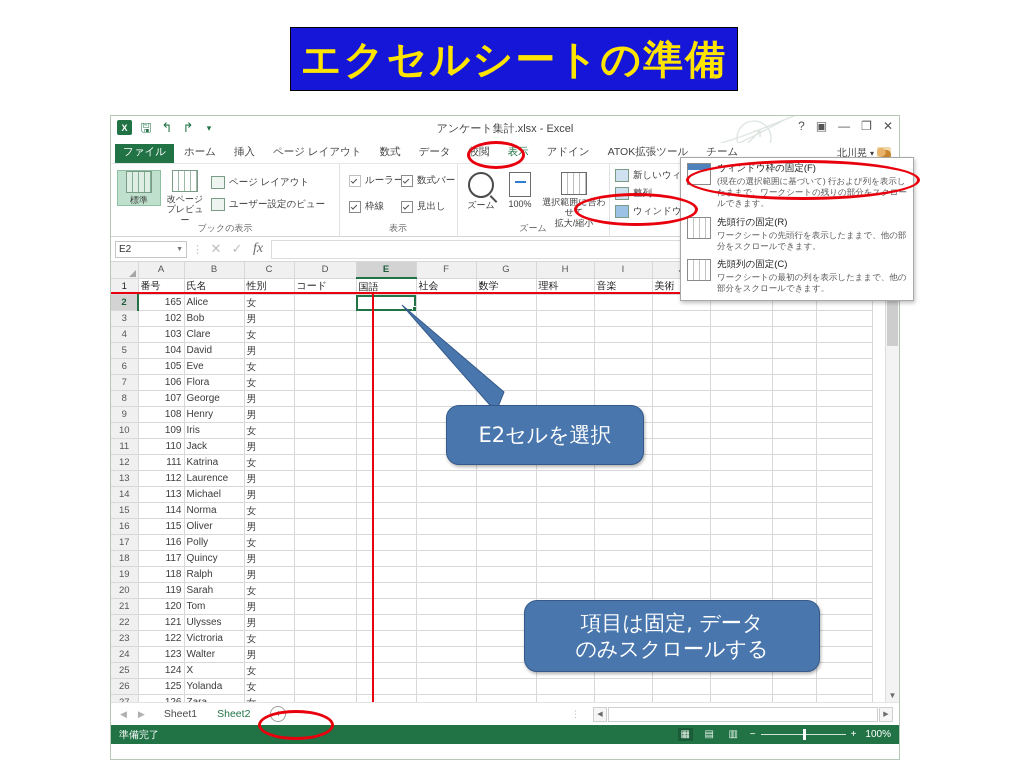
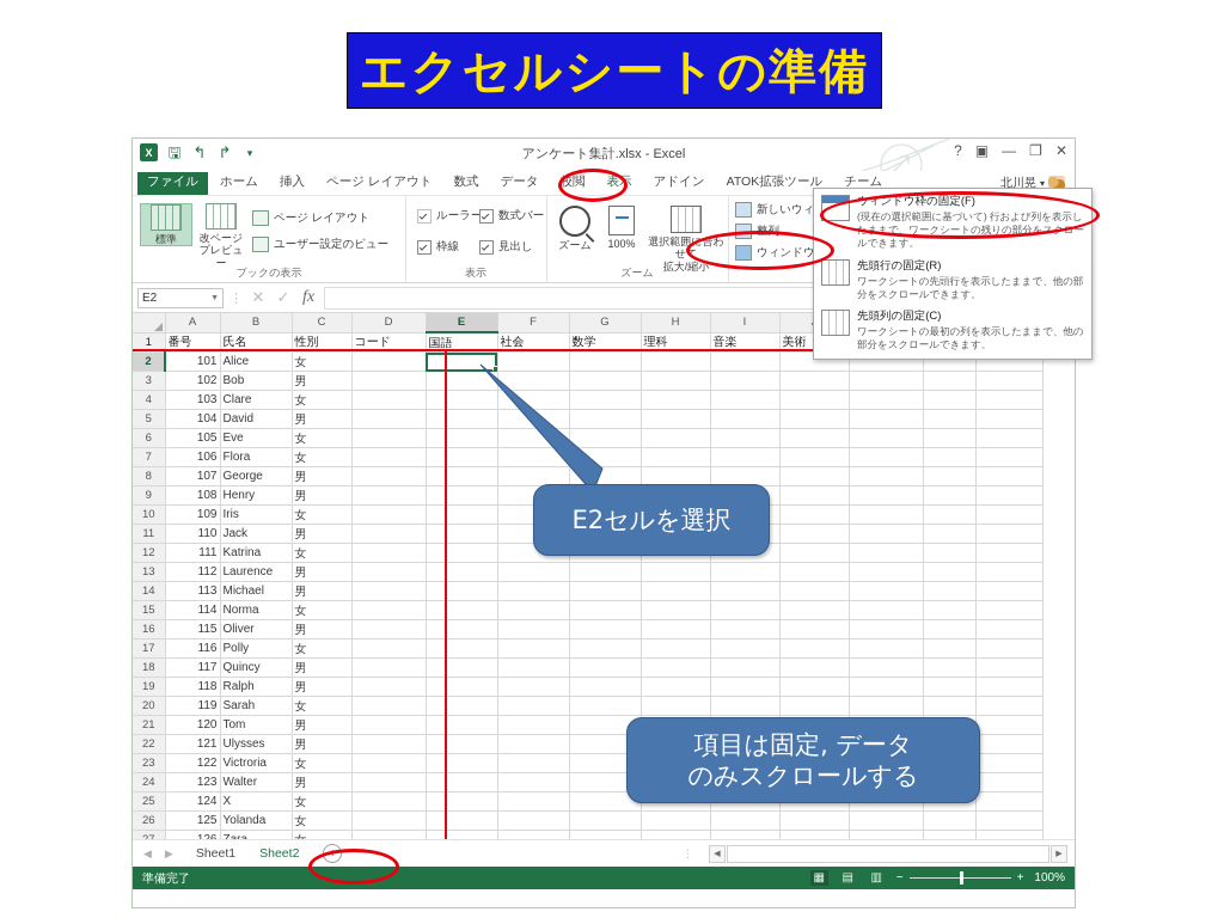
  エクセルシートの準備
  X
  🖫
  ↰
  ↱
  ▾
  アンケート集計.xlsx - Excel
  ?
  ▣
  —
  ❐
  ✕
  ファイル
  ホーム
  挿入
  ページ レイアウト
  数式
  データ
  校閲
  表示
  アドイン
  ATOK拡張ツール
  チーム
  北川晃
  ▾
  標準
  改ページ
  プレビュー
  ページ レイアウト
  ユーザー設定のビュー
  ブックの表示
  ルーラー
  数式バー
  枠線
  見出し
  表示
  ズーム
  100%
  選択範囲に合わせて
  拡大/縮小
  ズーム
  整列
  E2
  ⋮
  ✕
  ✓
  fx
  1	番号	氏名	性別	コード	国語	社会	数学	理科	音楽	美術
- 2	165	Alice	女
+ 2	101	Alice	女
  3	102	Bob	男
  4	103	Clare	女
  5	104	David	男
  6	105	Eve	女
  7	106	Flora	女
  8	107	George	男
  9	108	Henry	男
  10	109	Iris	女
  11	110	Jack	男
  12	111	Katrina	女
  13	112	Laurence	男
  14	113	Michael	男
  15	114	Norma	女
  16	115	Oliver	男
  17	116	Polly	女
  18	117	Quincy	男
  19	118	Ralph	男
  20	119	Sarah	女
  21	120	Tom	男
  22	121	Ulysses	男
  23	122	Victroria	女
  24	123	Walter	男
  25	124	X	女
  26	125	Yolanda	女
- ▼
  ◀
  ▶
  Sheet1
  Sheet2
  +
  ⋮
  準備完了
  ▦
  ▤
  ▥
  −
  +
  100%
  ウィンドウ枠の固定(F)
  (現在の選択範囲に基づいて) 行および列を表示したままで、ワークシートの残りの部分をスクロールできます。
  先頭行の固定(R)
  ワークシートの先頭行を表示したままで、他の部分をスクロールできます。
  先頭列の固定(C)
  ワークシートの最初の列を表示したままで、他の部分をスクロールできます。
  E2セルを選択
  項目は固定, データ
  のみスクロールする
